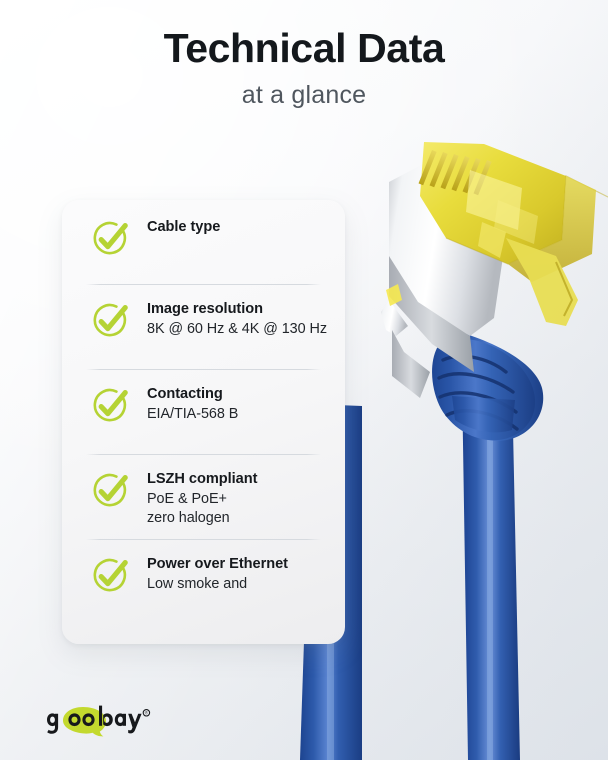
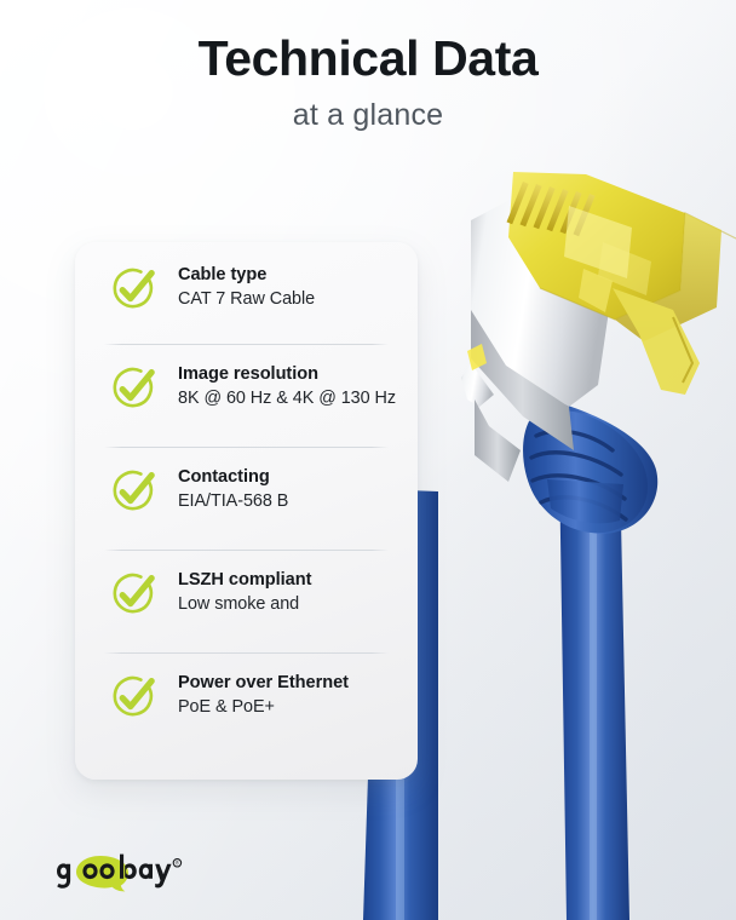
  Technical Data
  at a glance
  Cable type
+ CAT 7 Raw Cable
  Image resolution
  8K @ 60 Hz & 4K @ 130 Hz
  Contacting
  EIA/TIA-568 B
  LSZH compliant
- PoE & PoE+
+ Low smoke and
- zero halogen
  Power over Ethernet
- Low smoke and
+ PoE & PoE+
